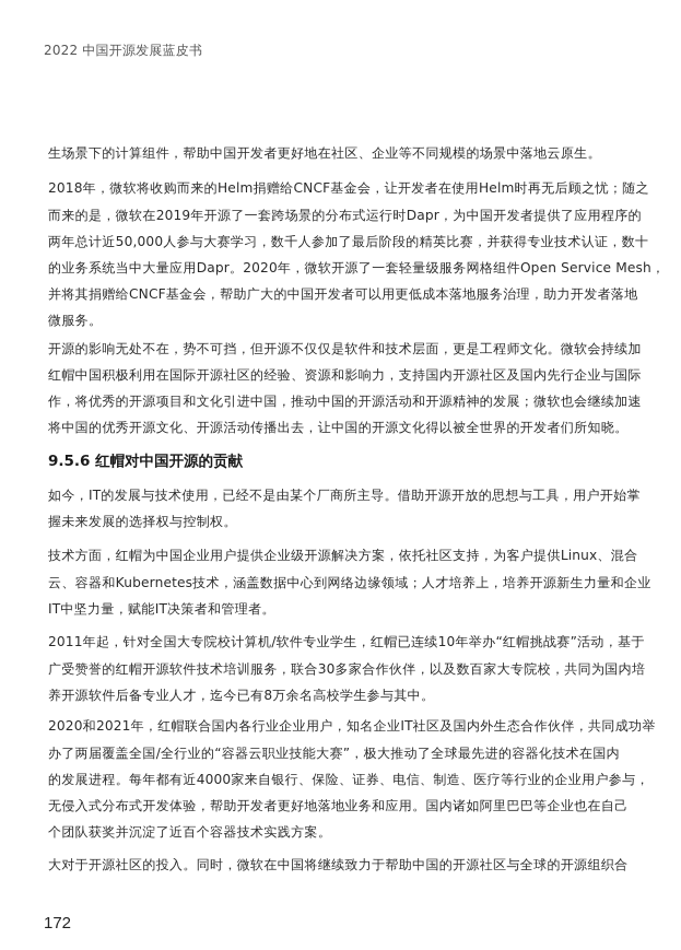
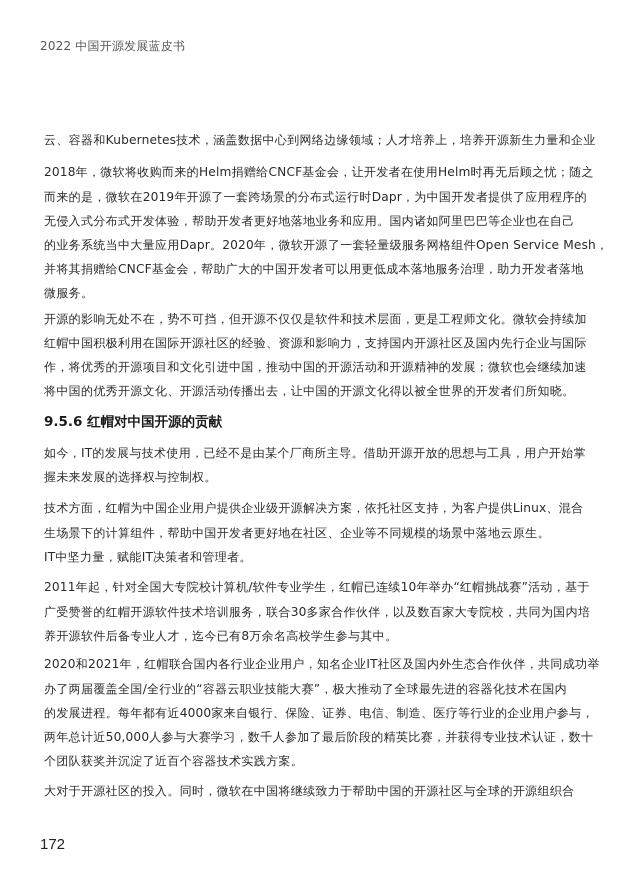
  2022 中国开源发展蓝皮书
- 生场景下的计算组件，帮助中国开发者更好地在社区、企业等不同规模的场景中落地云原生。
+ 云、容器和Kubernetes技术，涵盖数据中心到网络边缘领域；人才培养上，培养开源新生力量和企业
  2018年，微软将收购而来的Helm捐赠给CNCF基金会，让开发者在使用Helm时再无后顾之忧；随之
  而来的是，微软在2019年开源了一套跨场景的分布式运行时Dapr，为中国开发者提供了应用程序的
- 两年总计近50,000人参与大赛学习，数千人参加了最后阶段的精英比赛，并获得专业技术认证，数十
+ 无侵入式分布式开发体验，帮助开发者更好地落地业务和应用。国内诸如阿里巴巴等企业也在自己
  的业务系统当中大量应用Dapr。2020年，微软开源了一套轻量级服务网格组件Open Service Mesh，
  并将其捐赠给CNCF基金会，帮助广大的中国开发者可以用更低成本落地服务治理，助力开发者落地
  微服务。
  开源的影响无处不在，势不可挡，但开源不仅仅是软件和技术层面，更是工程师文化。微软会持续加
  红帽中国积极利用在国际开源社区的经验、资源和影响力，支持国内开源社区及国内先行企业与国际
  作，将优秀的开源项目和文化引进中国，推动中国的开源活动和开源精神的发展；微软也会继续加速
  将中国的优秀开源文化、开源活动传播出去，让中国的开源文化得以被全世界的开发者们所知晓。
  9.5.6 红帽对中国开源的贡献
  如今，IT的发展与技术使用，已经不是由某个厂商所主导。借助开源开放的思想与工具，用户开始掌
  握未来发展的选择权与控制权。
  技术方面，红帽为中国企业用户提供企业级开源解决方案，依托社区支持，为客户提供Linux、混合
- 云、容器和Kubernetes技术，涵盖数据中心到网络边缘领域；人才培养上，培养开源新生力量和企业
+ 生场景下的计算组件，帮助中国开发者更好地在社区、企业等不同规模的场景中落地云原生。
  IT中坚力量，赋能IT决策者和管理者。
  2011年起，针对全国大专院校计算机/软件专业学生，红帽已连续10年举办“红帽挑战赛”活动，基于
  广受赞誉的红帽开源软件技术培训服务，联合30多家合作伙伴，以及数百家大专院校，共同为国内培
  养开源软件后备专业人才，迄今已有8万余名高校学生参与其中。
  2020和2021年，红帽联合国内各行业企业用户，知名企业IT社区及国内外生态合作伙伴，共同成功举
  办了两届覆盖全国/全行业的“容器云职业技能大赛”，极大推动了全球最先进的容器化技术在国内
  的发展进程。每年都有近4000家来自银行、保险、证券、电信、制造、医疗等行业的企业用户参与，
- 无侵入式分布式开发体验，帮助开发者更好地落地业务和应用。国内诸如阿里巴巴等企业也在自己
+ 两年总计近50,000人参与大赛学习，数千人参加了最后阶段的精英比赛，并获得专业技术认证，数十
  个团队获奖并沉淀了近百个容器技术实践方案。
  大对于开源社区的投入。同时，微软在中国将继续致力于帮助中国的开源社区与全球的开源组织合
  172
